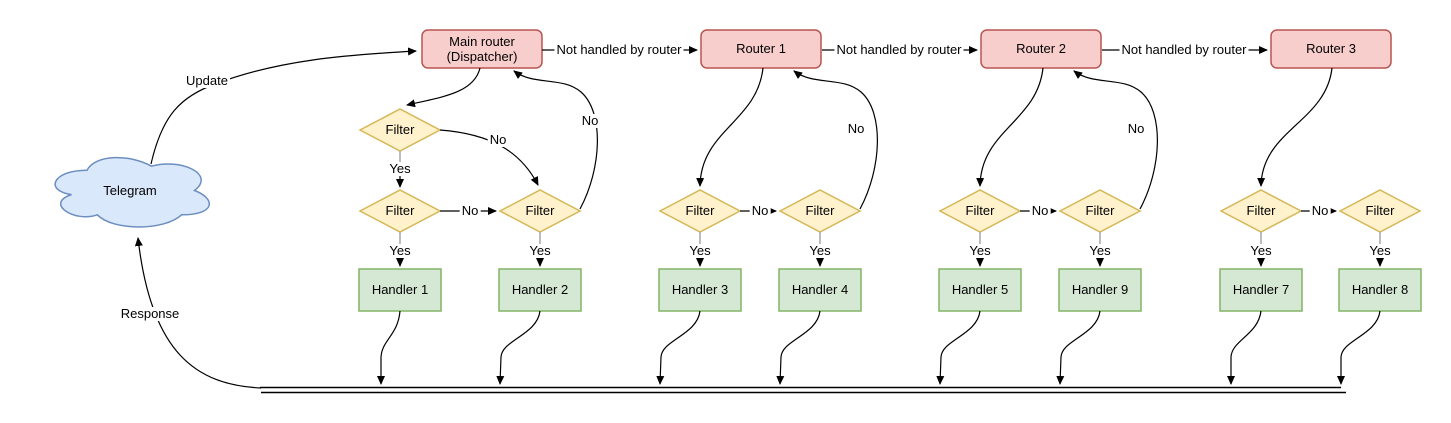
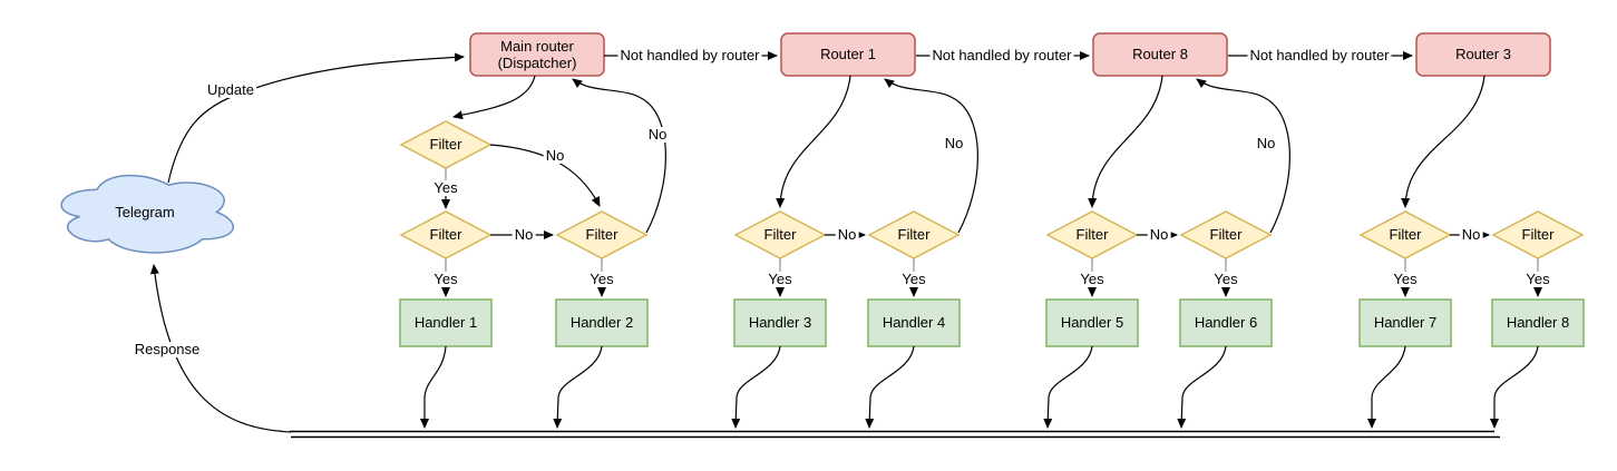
  Telegram
  Main router
  (Dispatcher)
  Router 1
- Router 2
+ Router 8
  Router 3
  Filter
  Filter
  Filter
  Filter
  Filter
  Filter
  Filter
  Filter
  Filter
  Handler 1
  Handler 2
  Handler 3
  Handler 4
  Handler 5
- Handler 9
+ Handler 6
  Handler 7
  Handler 8
  Update
  Response
  Not handled by router
  Not handled by router
  Not handled by router
  Yes
  Yes
  Yes
  Yes
  Yes
  Yes
  Yes
  Yes
  Yes
  No
  No
  No
  No
  No
  No
  No
  No
